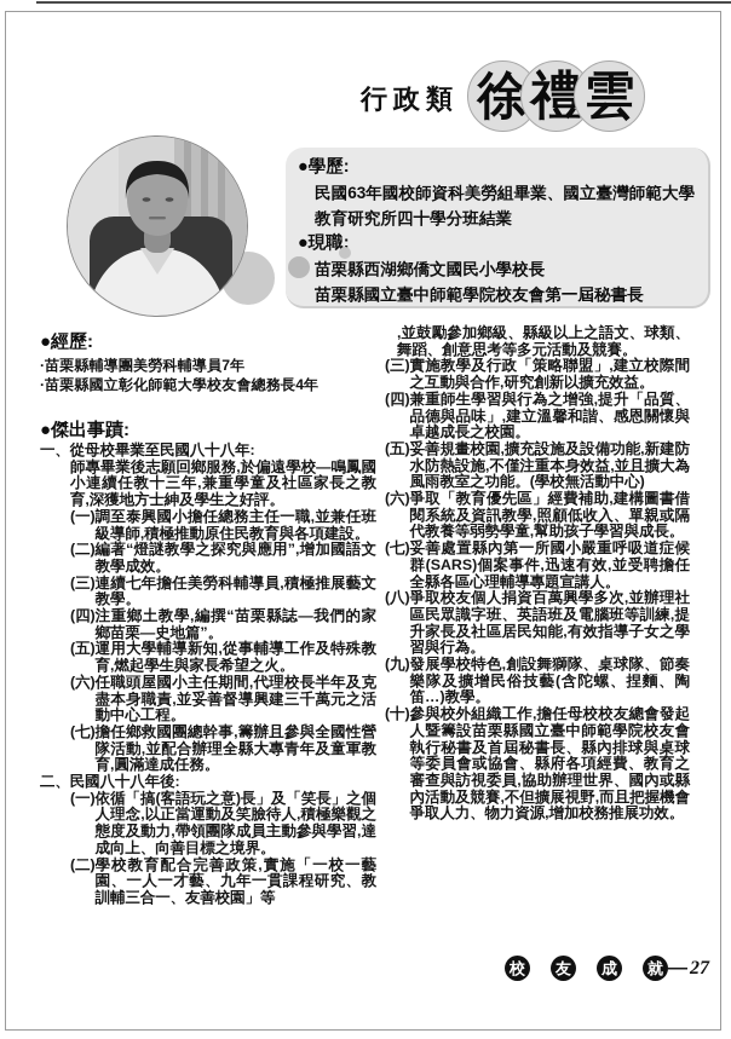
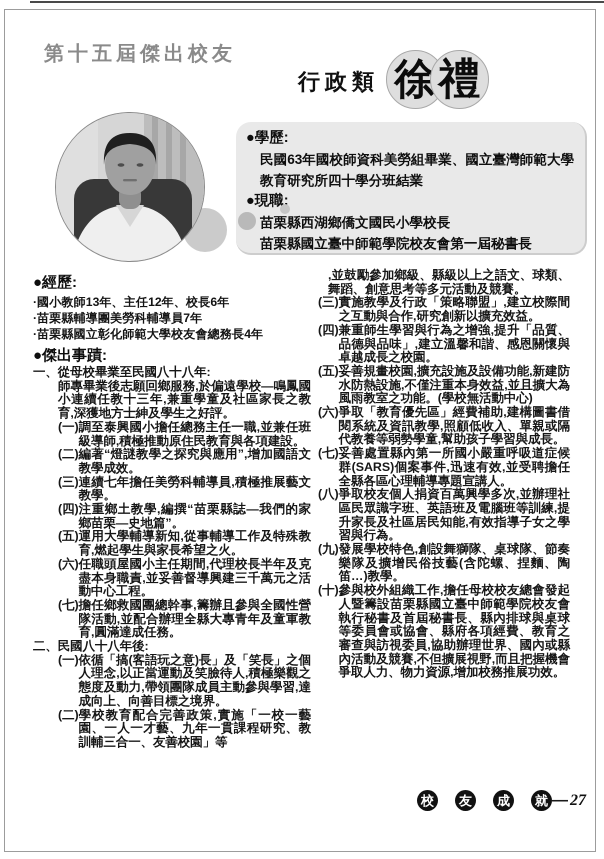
+ 第十五屆傑出校友
  行政類
  徐
  禮
- 雲
  ●學歷:
  民國63年國校師資科美勞組畢業、國立臺灣師範大學教育研究所四十學分班結業
  ●現職:
  苗栗縣西湖鄉僑文國民小學校長
  苗栗縣國立臺中師範學院校友會第一屆秘書長
  ●經歷:
+ ·國小教師13年、主任12年、校長6年
  ·苗栗縣輔導團美勞科輔導員7年
  ·苗栗縣國立彰化師範大學校友會總務長4年
  ●傑出事蹟:
  一、
  從母校畢業至民國八十八年:
  師專畢業後志願回鄉服務,於偏遠學校—鳴鳳國小連續任教十三年,兼重學童及社區家長之教育,深獲地方士紳及學生之好評。
  (一)
  調至泰興國小擔任總務主任一職,並兼任班級導師,積極推動原住民教育與各項建設。
  (二)
  編著“燈謎教學之探究與應用”,增加國語文教學成效。
  (三)
  連續七年擔任美勞科輔導員,積極推展藝文教學。
  (四)
  注重鄉土教學,編撰“苗栗縣誌—我們的家鄉苗栗—史地篇”。
  (五)
  運用大學輔導新知,從事輔導工作及特殊教育,燃起學生與家長希望之火。
  (六)
  任職頭屋國小主任期間,代理校長半年及克盡本身職責,並妥善督導興建三千萬元之活動中心工程。
  (七)
  擔任鄉救國團總幹事,籌辦且參與全國性營隊活動,並配合辦理全縣大專青年及童軍教育,圓滿達成任務。
  二、
  民國八十八年後:
  (一)
  依循「搞(客語玩之意)長」及「笑長」之個人理念,以正當運動及笑臉待人,積極樂觀之態度及動力,帶領團隊成員主動參與學習,達成向上、向善目標之境界。
  (二)
  學校教育配合完善政策,實施「一校一藝園、一人一才藝、九年一貫課程研究、教訓輔三合一、友善校園」等
  ,並鼓勵參加鄉級、縣級以上之語文、球類、舞蹈、創意思考等多元活動及競賽。
  (三)
  實施教學及行政「策略聯盟」,建立校際間之互動與合作,研究創新以擴充效益。
  (四)
  兼重師生學習與行為之增強,提升「品質、品德與品味」,建立溫馨和諧、感恩關懷與卓越成長之校園。
  (五)
  妥善規畫校園,擴充設施及設備功能,新建防水防熱設施,不僅注重本身效益,並且擴大為風雨教室之功能。(學校無活動中心)
  (六)
  爭取「教育優先區」經費補助,建構圖書借閱系統及資訊教學,照顧低收入、單親或隔代教養等弱勢學童,幫助孩子學習與成長。
  (七)
  妥善處置縣內第一所國小嚴重呼吸道症候群(SARS)個案事件,迅速有效,並受聘擔任全縣各區心理輔導專題宣講人。
  (八)
  爭取校友個人捐資百萬興學多次,並辦理社區民眾識字班、英語班及電腦班等訓練,提升家長及社區居民知能,有效指導子女之學習與行為。
  (九)
  發展學校特色,創設舞獅隊、桌球隊、節奏樂隊及擴增民俗技藝(含陀螺、捏麵、陶笛…)教學。
  (十)
  參與校外組織工作,擔任母校校友總會發起人暨籌設苗栗縣國立臺中師範學院校友會執行秘書及首屆秘書長、縣內排球與桌球等委員會或協會、縣府各項經費、教育之審查與訪視委員,協助辦理世界、國內或縣內活動及競賽,不但擴展視野,而且把握機會爭取人力、物力資源,增加校務推展功效。
  校
  友
  成
  就
  —
  27
